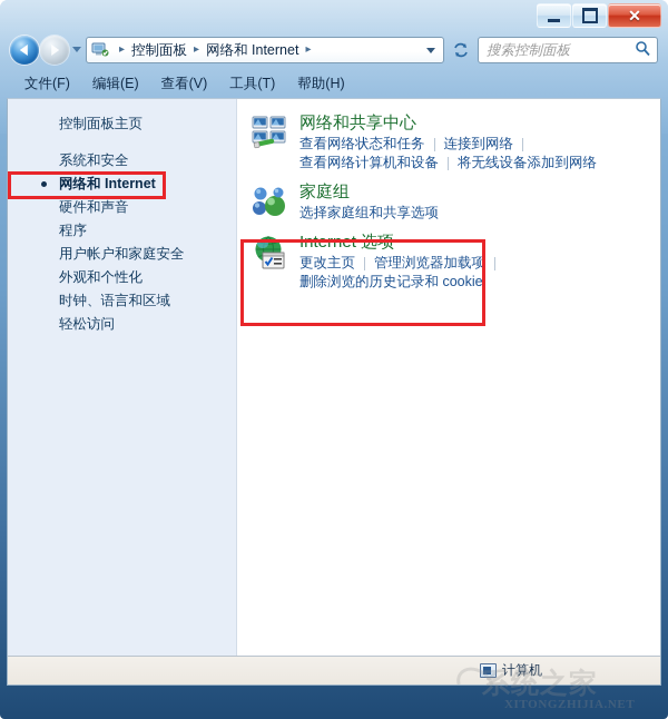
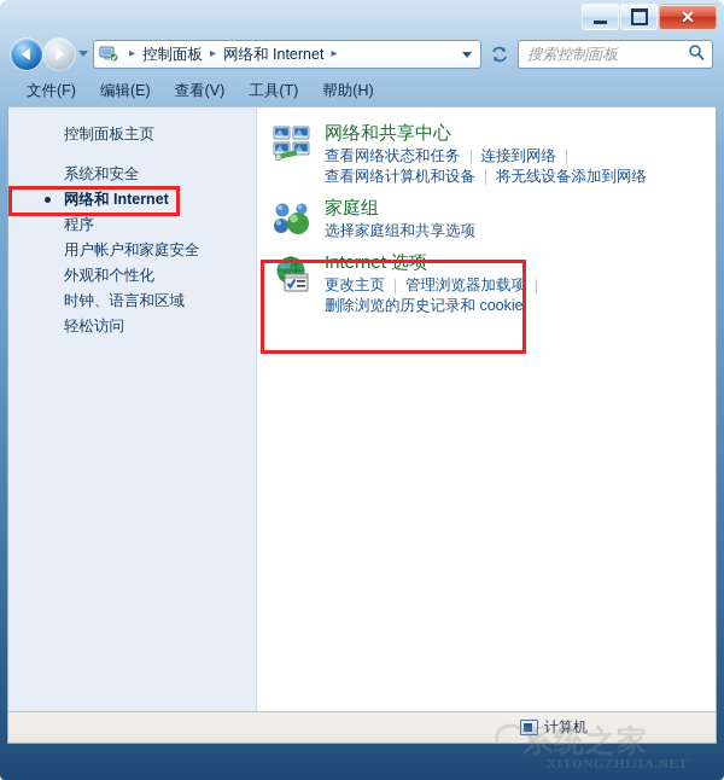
  ✕
  ▸
  控制面板
  ▸
  网络和 Internet
  ▸
  搜索控制面板
  文件(F)
  编辑(E)
  查看(V)
  工具(T)
  帮助(H)
  控制面板主页
  系统和安全
  网络和 Internet
- 硬件和声音
  程序
  用户帐户和家庭安全
  外观和个性化
  时钟、语言和区域
  轻松访问
  网络和共享中心
  查看网络状态和任务
  连接到网络
  查看网络计算机和设备
  将无线设备添加到网络
  家庭组
  选择家庭组和共享选项
  Internet 选项
  更改主页
  管理浏览器加载项
  删除浏览的历史记录和 cookie
  计算机
  系统之家
  XITONGZHIJIA.NET
